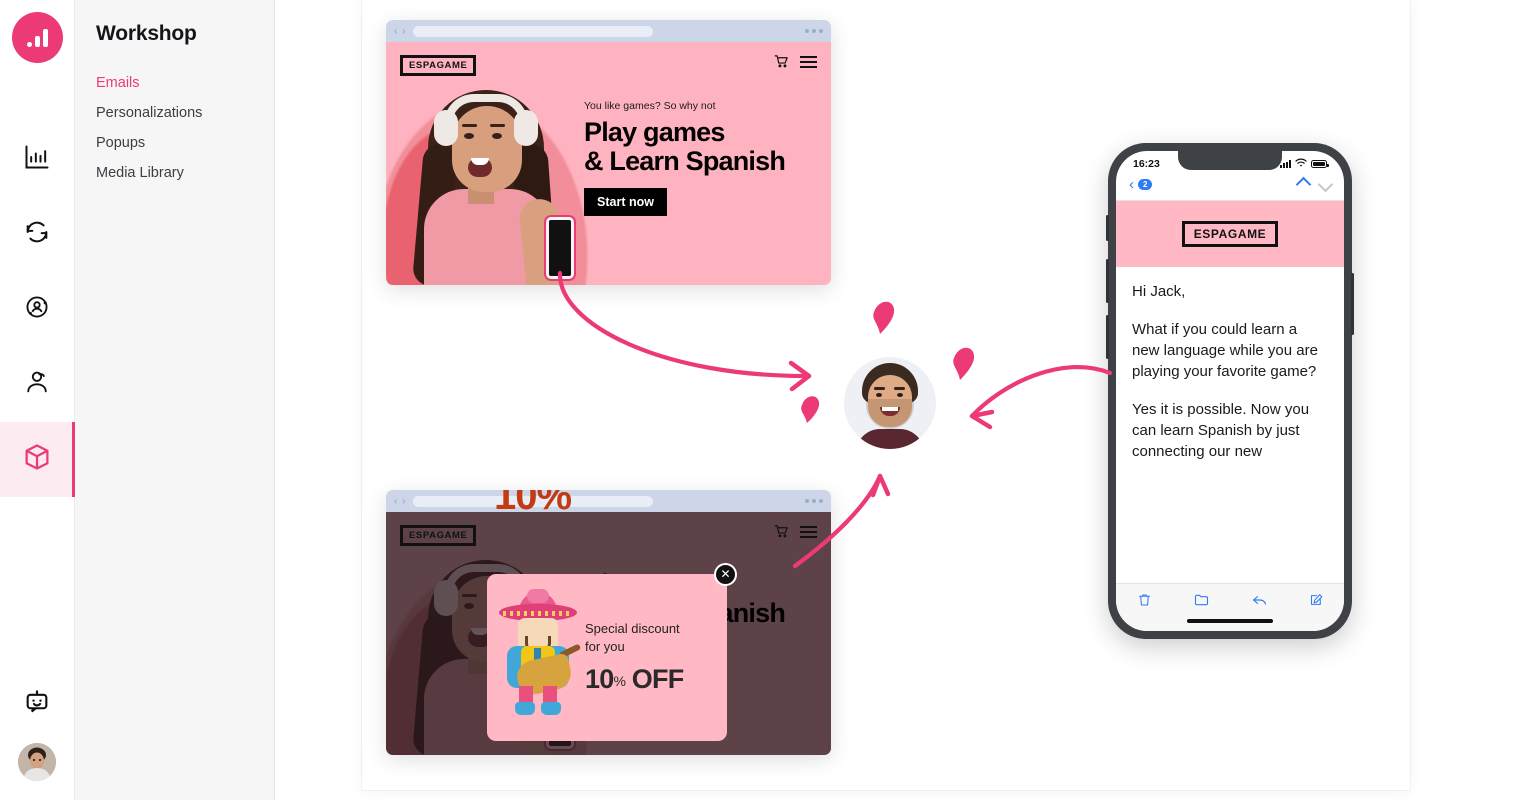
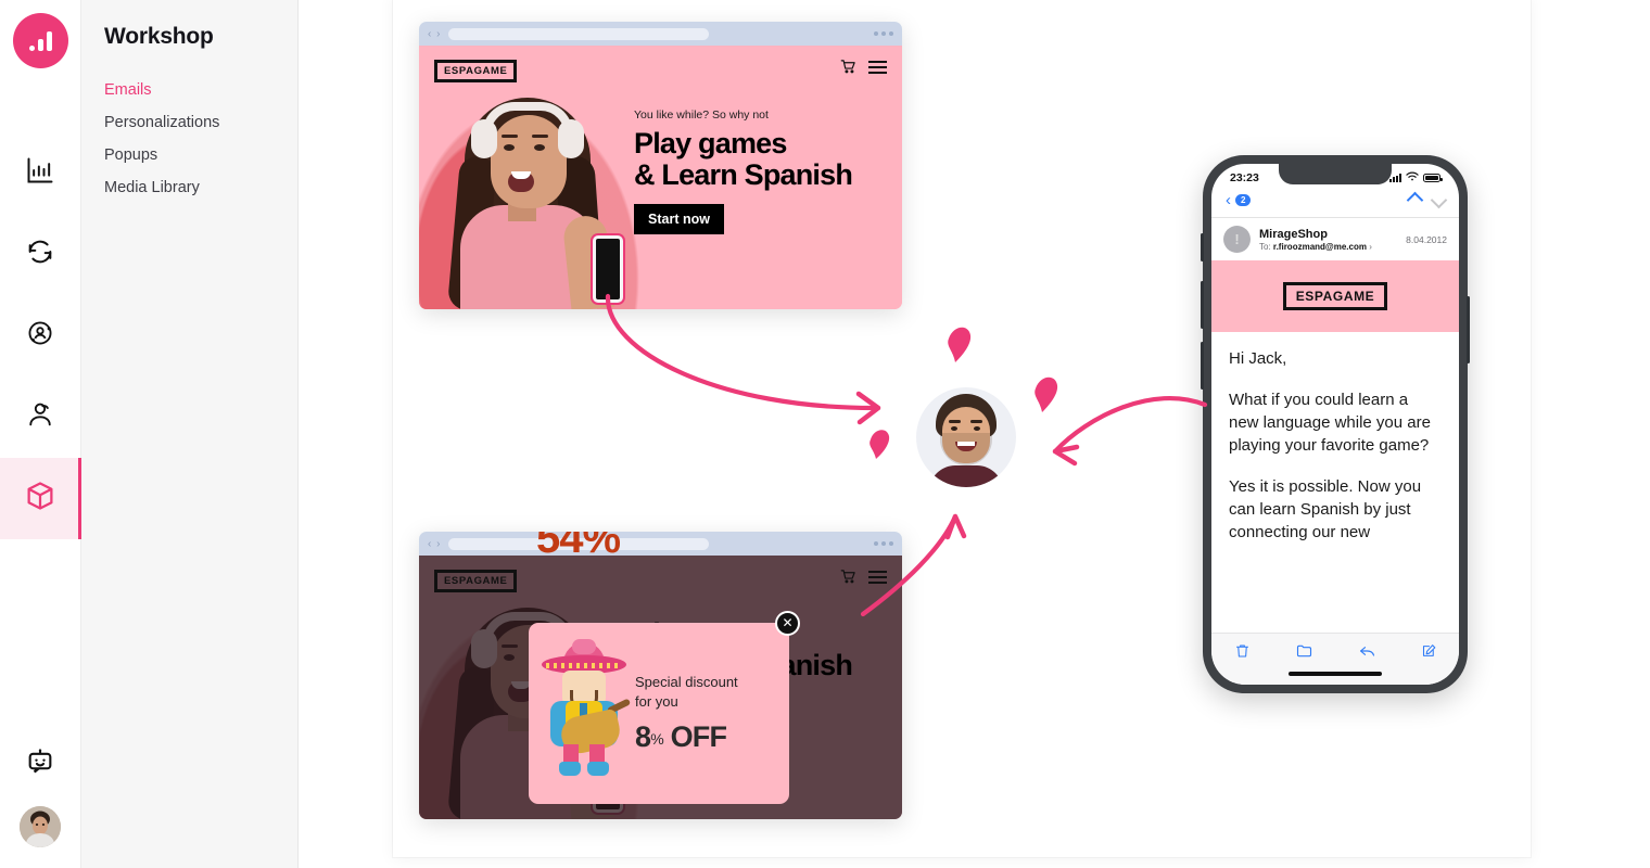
  Workshop
  Emails
  Personalizations
  Popups
  Media Library
  ‹ ›
  ESPAGAME
- You like games? So why not
+ You like while? So why not
  Play games
  & Learn Spanish
  Start now
  ‹ ›
  ESPAGAME
  ✕
  Special discount
  for you
- 10% OFF
+ 8% OFF
- 10%
+ 54%
- 16:23
+ 23:23
  ‹
  2
+ !
+ MirageShop
+ To: r.firoozmand@me.com ›
+ 8.04.2012
  ESPAGAME
  Hi Jack,
  What if you could learn a new language while you are playing your favorite game?
  Yes it is possible. Now you can learn Spanish by just connecting our new
